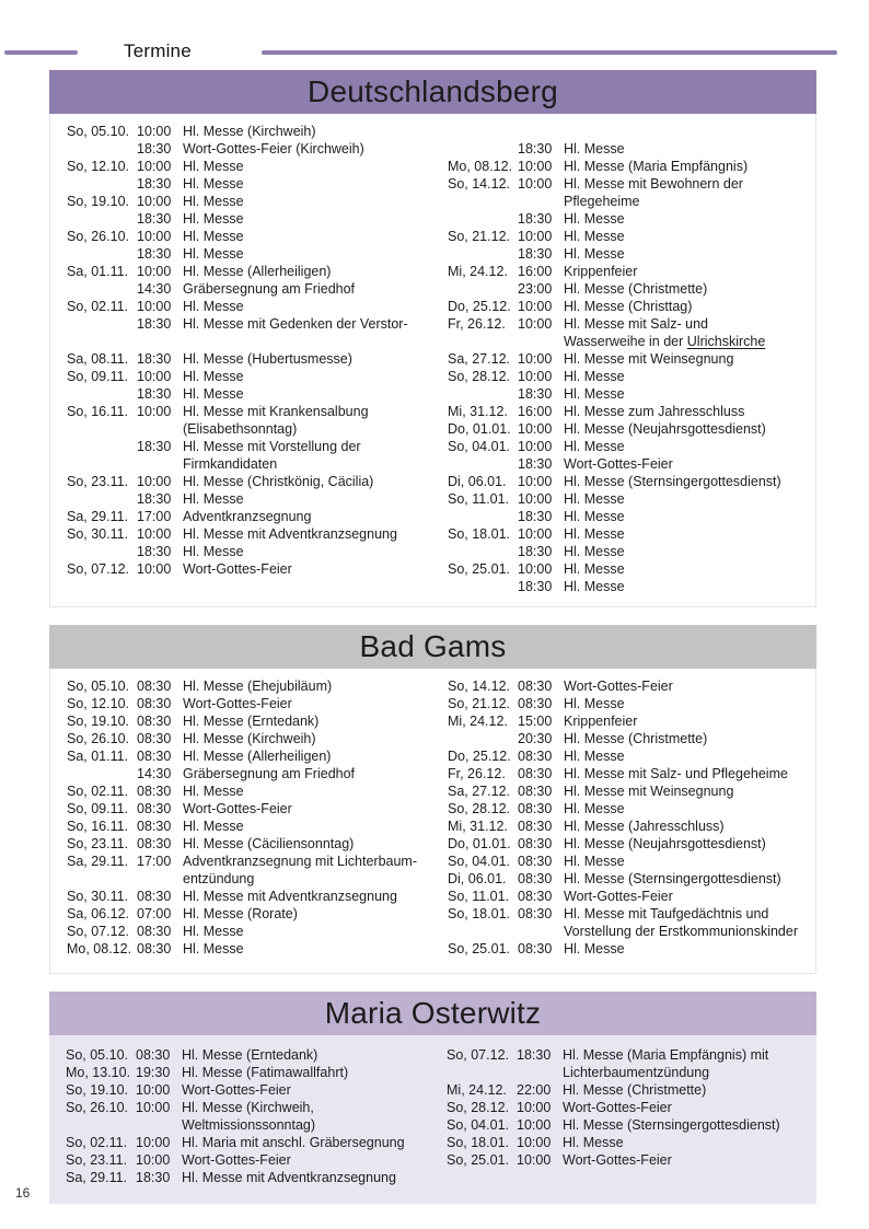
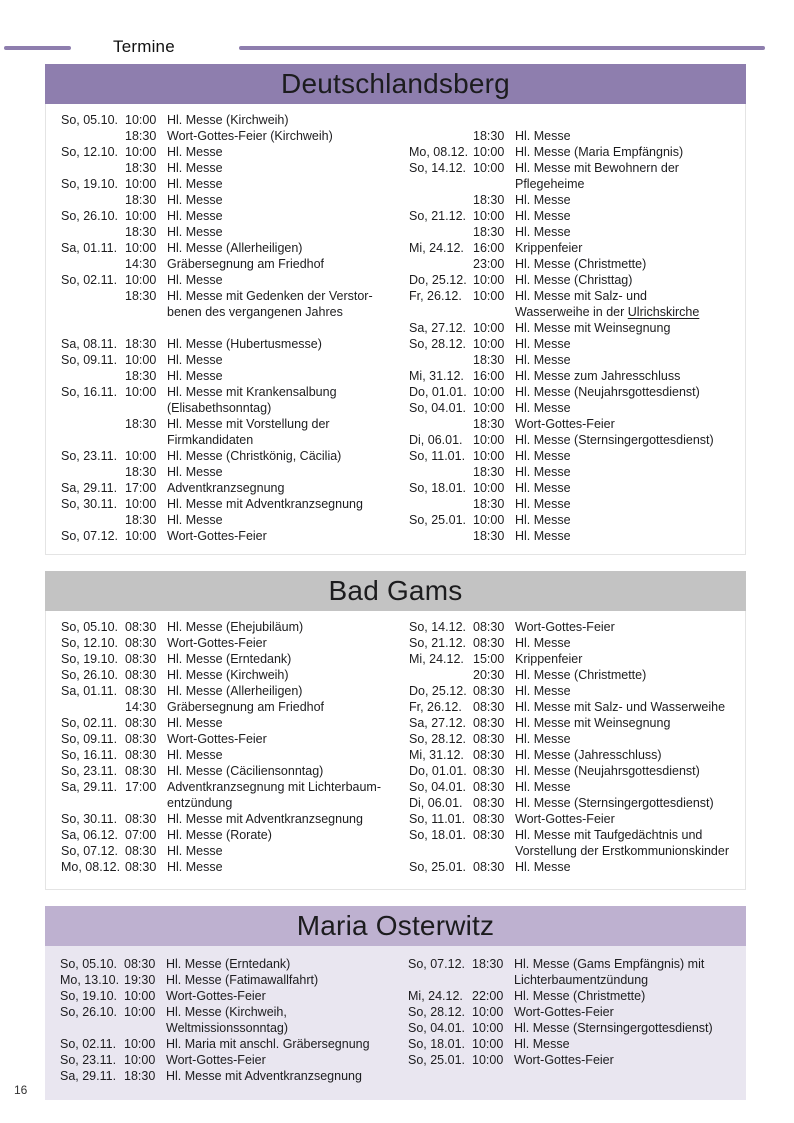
  Termine
  Deutschlandsberg
  So, 05.10.
  10:00
  Hl. Messe (Kirchweih)
  18:30
  Wort-Gottes-Feier (Kirchweih)
  So, 12.10.
  10:00
  Hl. Messe
  18:30
  Hl. Messe
  So, 19.10.
  10:00
  Hl. Messe
  18:30
  Hl. Messe
  So, 26.10.
  10:00
  Hl. Messe
  18:30
  Hl. Messe
  Sa, 01.11.
  10:00
  Hl. Messe (Allerheiligen)
  14:30
  Gräbersegnung am Friedhof
  So, 02.11.
  10:00
  Hl. Messe
  18:30
  Hl. Messe mit Gedenken der Verstor-
+ benen des vergangenen Jahres
  Sa, 08.11.
  18:30
  Hl. Messe (Hubertusmesse)
  So, 09.11.
  10:00
  Hl. Messe
  18:30
  Hl. Messe
  So, 16.11.
  10:00
  Hl. Messe mit Krankensalbung
  (Elisabethsonntag)
  18:30
  Hl. Messe mit Vorstellung der
  Firmkandidaten
  So, 23.11.
  10:00
  Hl. Messe (Christkönig, Cäcilia)
  18:30
  Hl. Messe
  Sa, 29.11.
  17:00
  Adventkranzsegnung
  So, 30.11.
  10:00
  Hl. Messe mit Adventkranzsegnung
  18:30
  Hl. Messe
  So, 07.12.
  10:00
  Wort-Gottes-Feier
  18:30
  Hl. Messe
  Mo, 08.12.
  10:00
  Hl. Messe (Maria Empfängnis)
  So, 14.12.
  10:00
  Hl. Messe mit Bewohnern der
  Pflegeheime
  18:30
  Hl. Messe
  So, 21.12.
  10:00
  Hl. Messe
  18:30
  Hl. Messe
  Mi, 24.12.
  16:00
  Krippenfeier
  23:00
  Hl. Messe (Christmette)
  Do, 25.12.
  10:00
  Hl. Messe (Christtag)
  Fr, 26.12.
  10:00
  Hl. Messe mit Salz- und
  Wasserweihe in der Ulrichskirche
  Sa, 27.12.
  10:00
  Hl. Messe mit Weinsegnung
  So, 28.12.
  10:00
  Hl. Messe
  18:30
  Hl. Messe
  Mi, 31.12.
  16:00
  Hl. Messe zum Jahresschluss
  Do, 01.01.
  10:00
  Hl. Messe (Neujahrsgottesdienst)
  So, 04.01.
  10:00
  Hl. Messe
  18:30
  Wort-Gottes-Feier
  Di, 06.01.
  10:00
  Hl. Messe (Sternsingergottesdienst)
  So, 11.01.
  10:00
  Hl. Messe
  18:30
  Hl. Messe
  So, 18.01.
  10:00
  Hl. Messe
  18:30
  Hl. Messe
  So, 25.01.
  10:00
  Hl. Messe
  18:30
  Hl. Messe
  Bad Gams
  So, 05.10.
  08:30
  Hl. Messe (Ehejubiläum)
  So, 12.10.
  08:30
  Wort-Gottes-Feier
  So, 19.10.
  08:30
  Hl. Messe (Erntedank)
  So, 26.10.
  08:30
  Hl. Messe (Kirchweih)
  Sa, 01.11.
  08:30
  Hl. Messe (Allerheiligen)
  14:30
  Gräbersegnung am Friedhof
  So, 02.11.
  08:30
  Hl. Messe
  So, 09.11.
  08:30
  Wort-Gottes-Feier
  So, 16.11.
  08:30
  Hl. Messe
  So, 23.11.
  08:30
  Hl. Messe (Cäciliensonntag)
  Sa, 29.11.
  17:00
  Adventkranzsegnung mit Lichterbaum-
  entzündung
  So, 30.11.
  08:30
  Hl. Messe mit Adventkranzsegnung
  Sa, 06.12.
  07:00
  Hl. Messe (Rorate)
  So, 07.12.
  08:30
  Hl. Messe
  Mo, 08.12.
  08:30
  Hl. Messe
  So, 14.12.
  08:30
  Wort-Gottes-Feier
  So, 21.12.
  08:30
  Hl. Messe
  Mi, 24.12.
  15:00
  Krippenfeier
  20:30
  Hl. Messe (Christmette)
  Do, 25.12.
  08:30
  Hl. Messe
  Fr, 26.12.
  08:30
- Hl. Messe mit Salz- und Pflegeheime
+ Hl. Messe mit Salz- und Wasserweihe
  Sa, 27.12.
  08:30
  Hl. Messe mit Weinsegnung
  So, 28.12.
  08:30
  Hl. Messe
  Mi, 31.12.
  08:30
  Hl. Messe (Jahresschluss)
  Do, 01.01.
  08:30
  Hl. Messe (Neujahrsgottesdienst)
  So, 04.01.
  08:30
  Hl. Messe
  Di, 06.01.
  08:30
  Hl. Messe (Sternsingergottesdienst)
  So, 11.01.
  08:30
  Wort-Gottes-Feier
  So, 18.01.
  08:30
  Hl. Messe mit Taufgedächtnis und
  Vorstellung der Erstkommunionskinder
  So, 25.01.
  08:30
  Hl. Messe
  Maria Osterwitz
  So, 05.10.
  08:30
  Hl. Messe (Erntedank)
  Mo, 13.10.
  19:30
  Hl. Messe (Fatimawallfahrt)
  So, 19.10.
  10:00
  Wort-Gottes-Feier
  So, 26.10.
  10:00
  Hl. Messe (Kirchweih,
  Weltmissionssonntag)
  So, 02.11.
  10:00
  Hl. Maria mit anschl. Gräbersegnung
  So, 23.11.
  10:00
  Wort-Gottes-Feier
  Sa, 29.11.
  18:30
  Hl. Messe mit Adventkranzsegnung
  So, 07.12.
  18:30
- Hl. Messe (Maria Empfängnis) mit
+ Hl. Messe (Gams Empfängnis) mit
  Lichterbaumentzündung
  Mi, 24.12.
  22:00
  Hl. Messe (Christmette)
  So, 28.12.
  10:00
  Wort-Gottes-Feier
  So, 04.01.
  10:00
  Hl. Messe (Sternsingergottesdienst)
  So, 18.01.
  10:00
  Hl. Messe
  So, 25.01.
  10:00
  Wort-Gottes-Feier
  16
